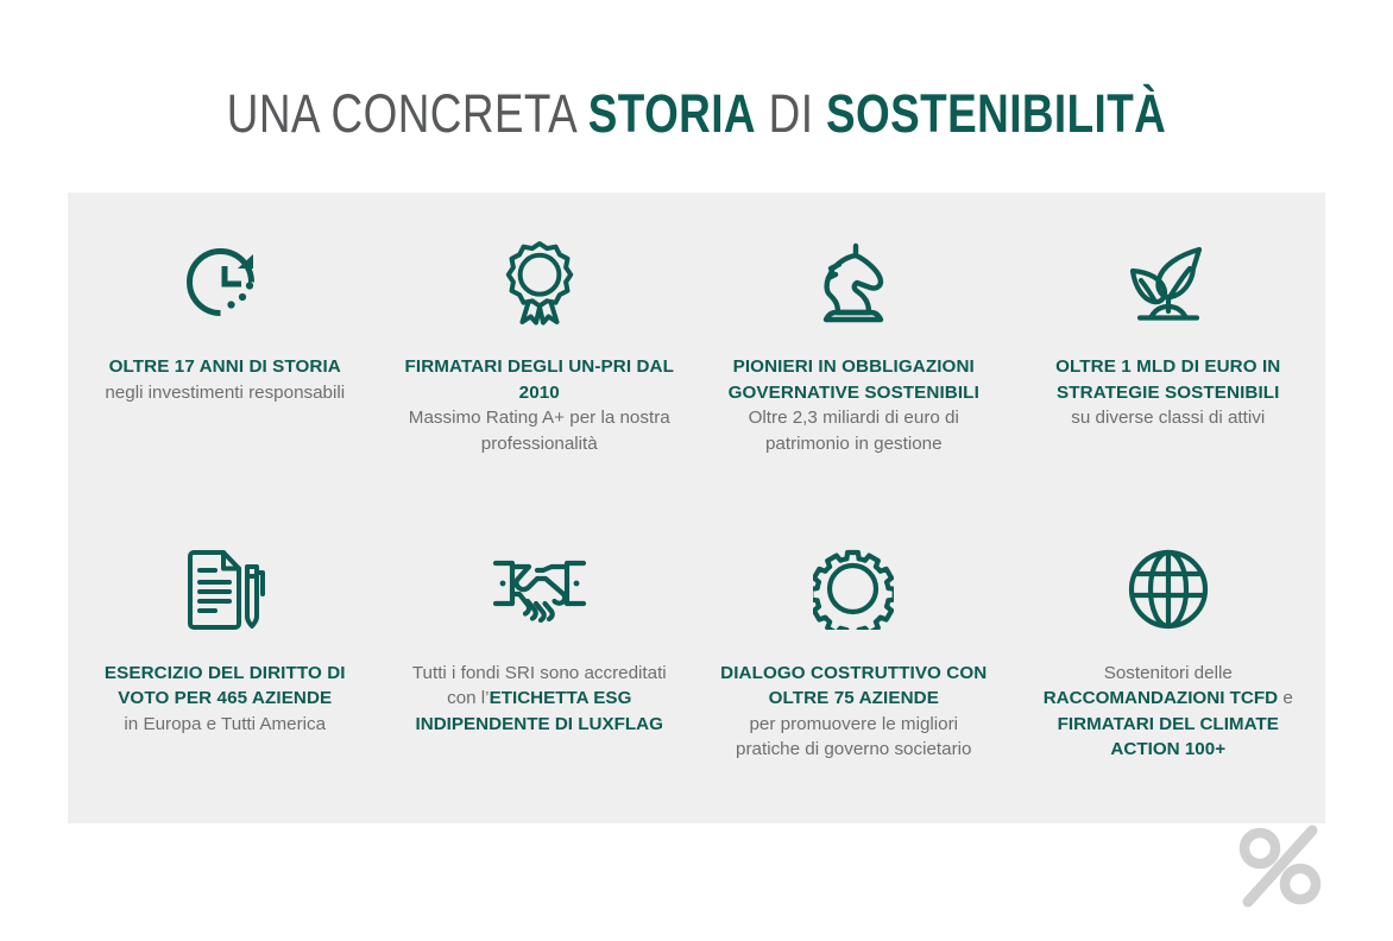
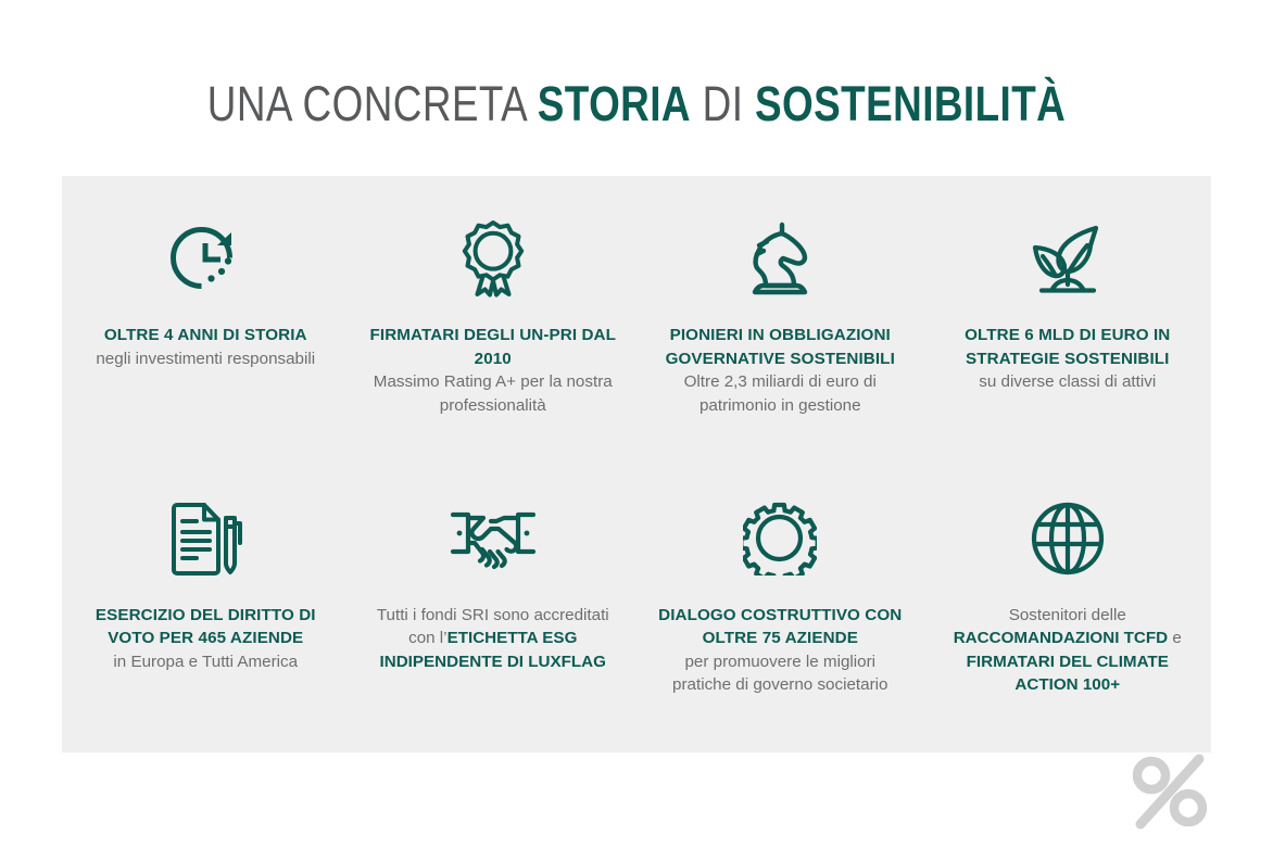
  UNA CONCRETA STORIA DI SOSTENIBILITÀ
- OLTRE 17 ANNI DI STORIA
+ OLTRE 4 ANNI DI STORIA
  negli investimenti responsabili
  FIRMATARI DEGLI UN-PRI DAL 2010
  Massimo Rating A+ per la nostra professionalità
  PIONIERI IN OBBLIGAZIONI GOVERNATIVE SOSTENIBILI
  Oltre 2,3 miliardi di euro di patrimonio in gestione
- OLTRE 1 MLD DI EURO IN STRATEGIE SOSTENIBILI
+ OLTRE 6 MLD DI EURO IN STRATEGIE SOSTENIBILI
  su diverse classi di attivi
  ESERCIZIO DEL DIRITTO DI VOTO PER 465 AZIENDE
  in Europa e Tutti America
  Tutti i fondi SRI sono accreditati con l’ETICHETTA ESG INDIPENDENTE DI LUXFLAG
  DIALOGO COSTRUTTIVO CON OLTRE 75 AZIENDE
  per promuovere le migliori pratiche di governo societario
  Sostenitori delle RACCOMANDAZIONI TCFD e FIRMATARI DEL CLIMATE ACTION 100+
